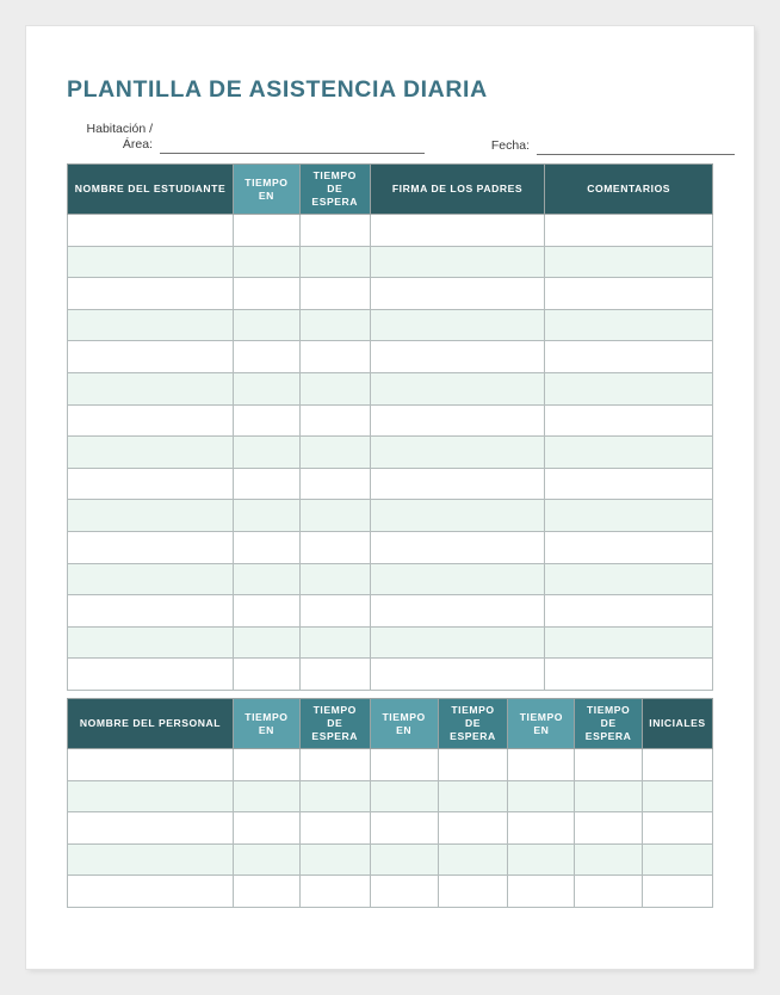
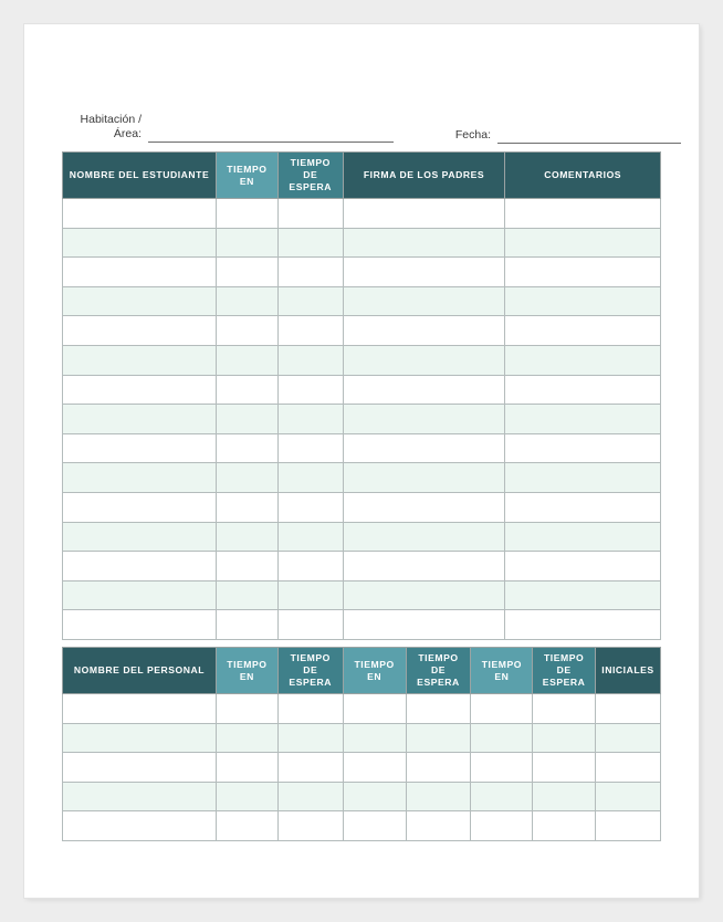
- PLANTILLA DE ASISTENCIA DIARIA
  Habitación /
  Área:
  Fecha:
  NOMBRE DEL ESTUDIANTE	TIEMPO EN	TIEMPO DE ESPERA	FIRMA DE LOS PADRES	COMENTARIOS
  NOMBRE DEL PERSONAL	TIEMPO EN	TIEMPO DE ESPERA	TIEMPO EN	TIEMPO DE ESPERA	TIEMPO EN	TIEMPO DE ESPERA	INICIALES
